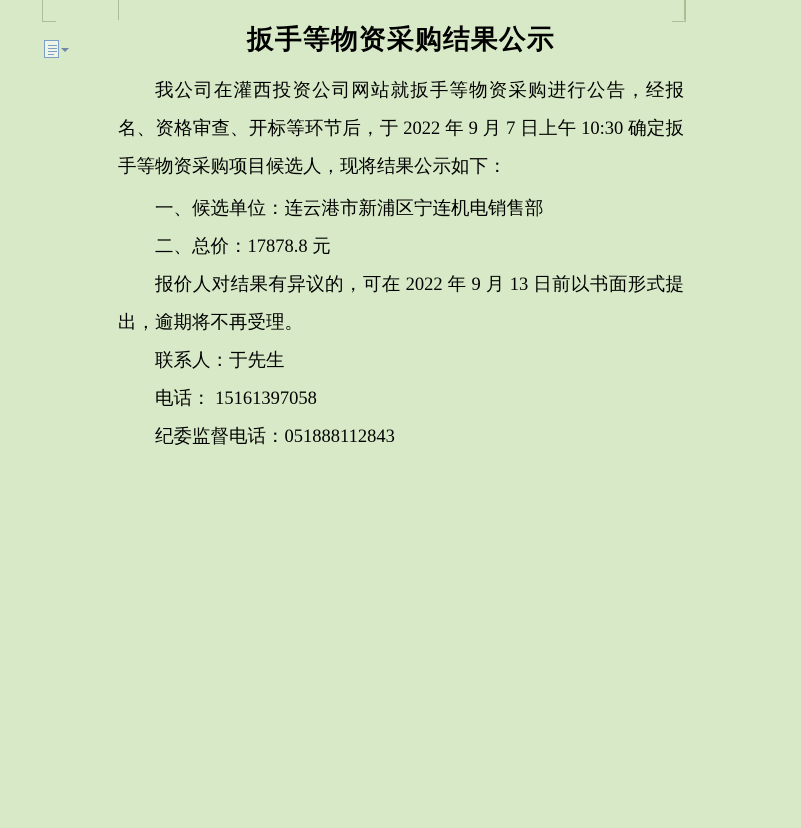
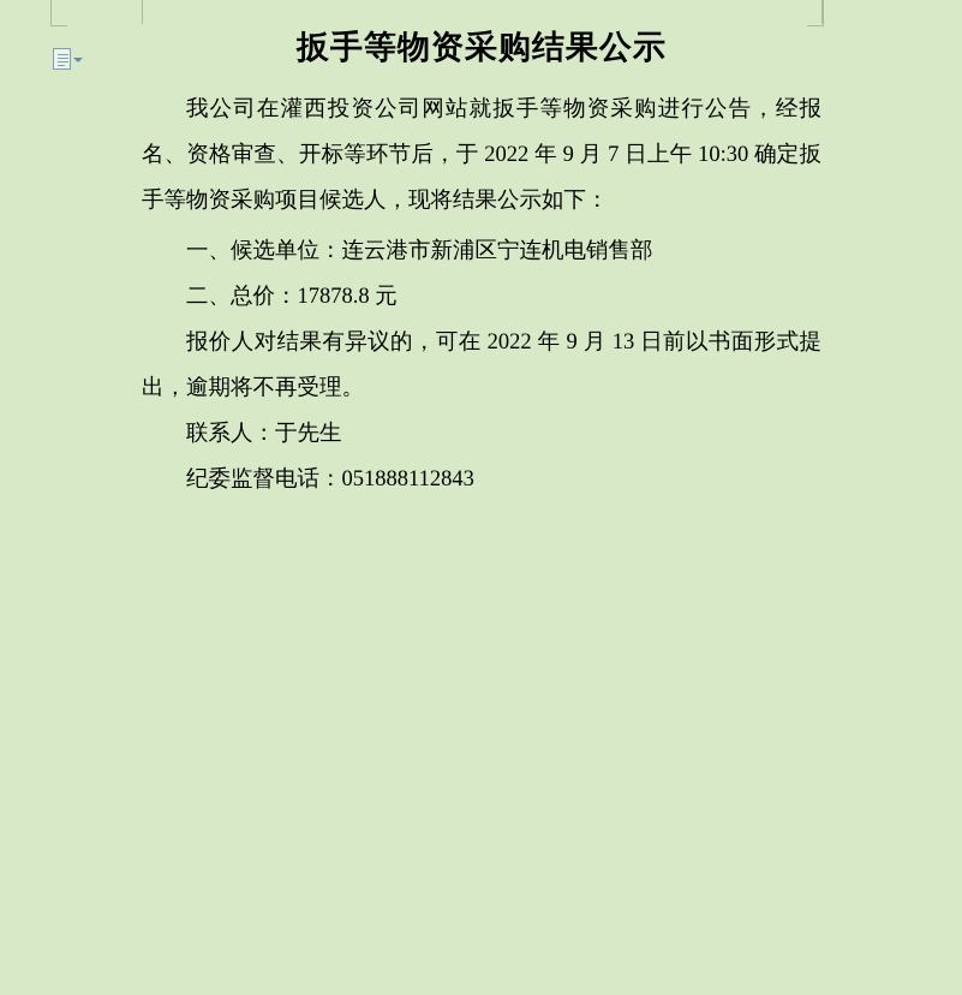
  扳手等物资采购结果公示
  我公司在灌西投资公司网站就扳手等物资采购进行公告，经报名、资格审查、开标等环节后，于 2022 年 9 月 7 日上午 10:30 确定扳手等物资采购项目候选人，现将结果公示如下：
  一、候选单位：连云港市新浦区宁连机电销售部
  二、总价：17878.8 元
  报价人对结果有异议的，可在 2022 年 9 月 13 日前以书面形式提出，逾期将不再受理。
  联系人：于先生
- 电话： 15161397058
  纪委监督电话：051888112843
